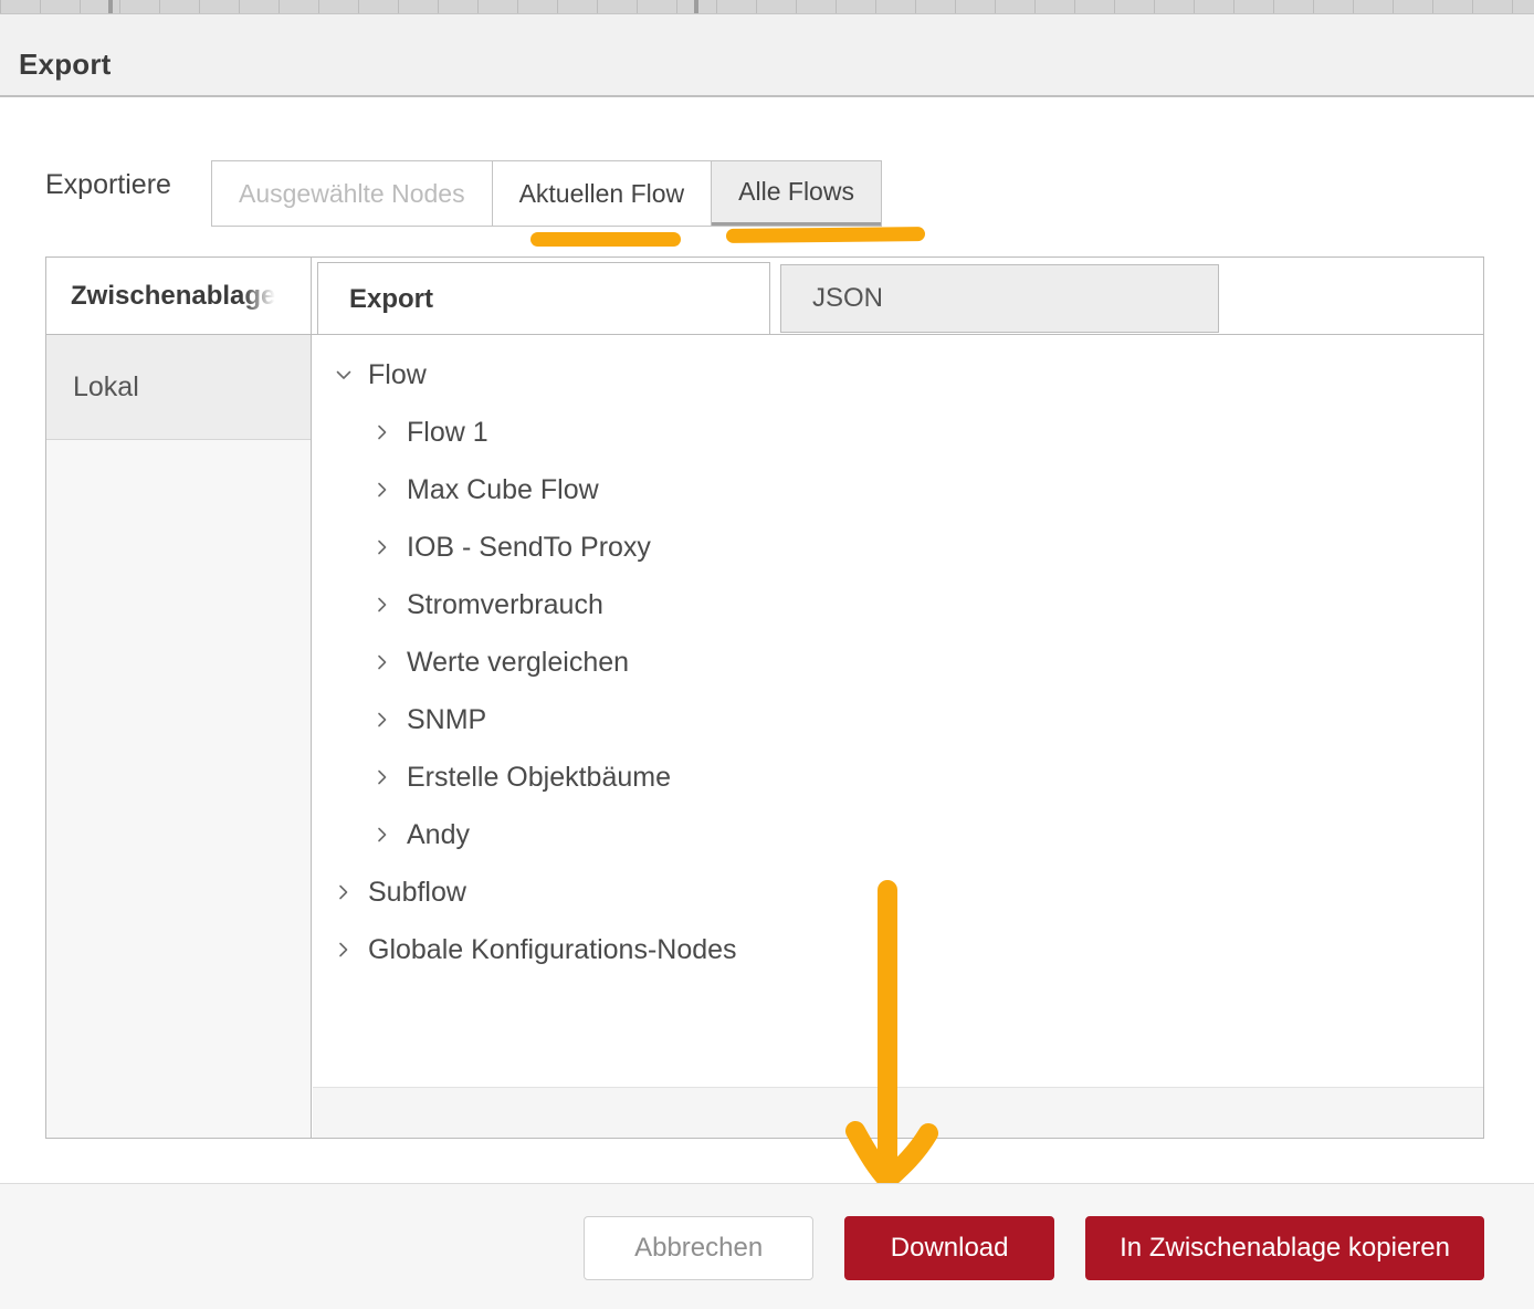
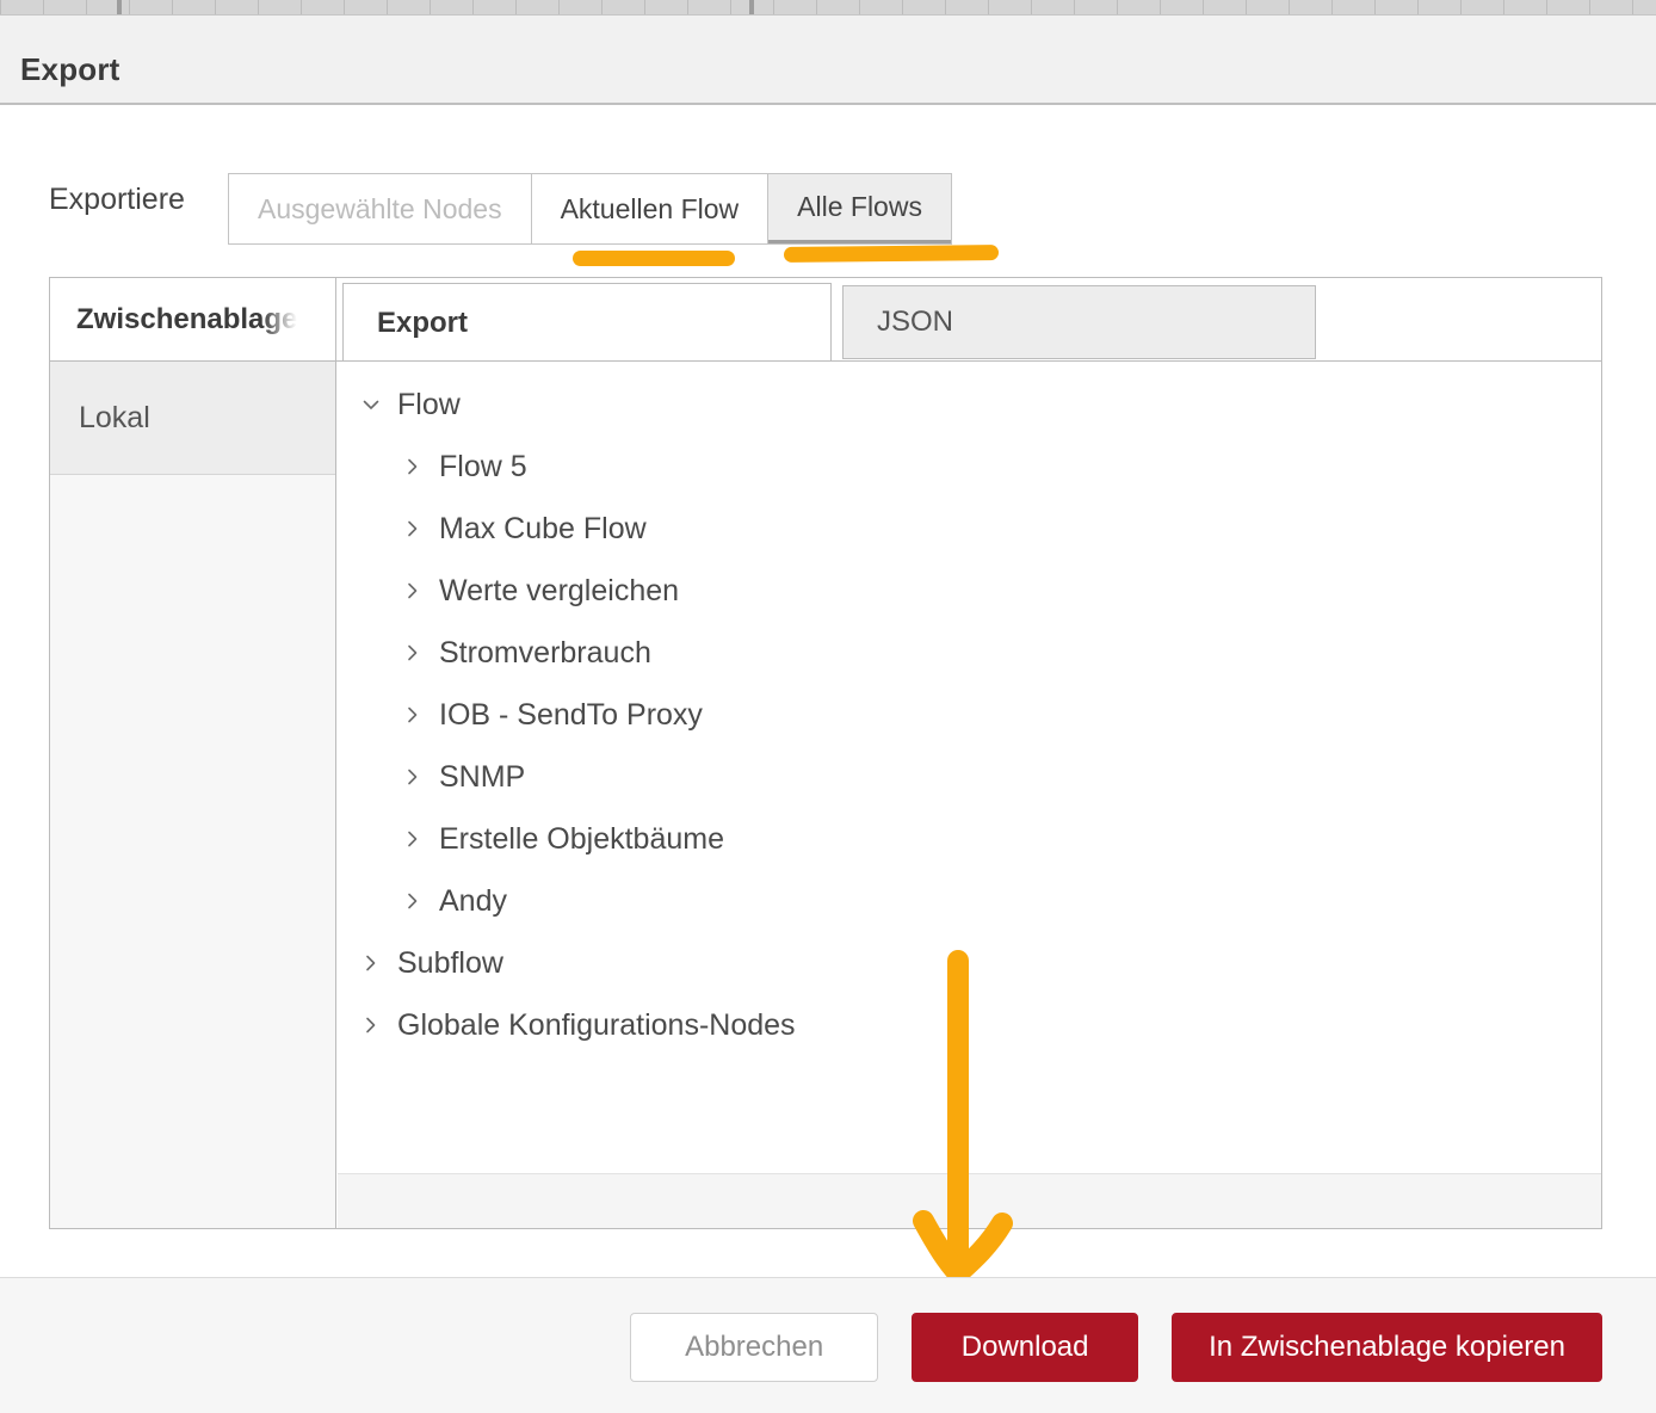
  Export
  Exportiere
  Ausgewählte Nodes
  Aktuellen Flow
  Alle Flows
  Zwischenablage
  Export
  JSON
  Lokal
  Flow
- Flow 1
+ Flow 5
  Max Cube Flow
- IOB - SendTo Proxy
+ Werte vergleichen
  Stromverbrauch
- Werte vergleichen
+ IOB - SendTo Proxy
  SNMP
  Erstelle Objektbäume
  Andy
  Subflow
  Globale Konfigurations-Nodes
  Abbrechen
  Download
  In Zwischenablage kopieren
